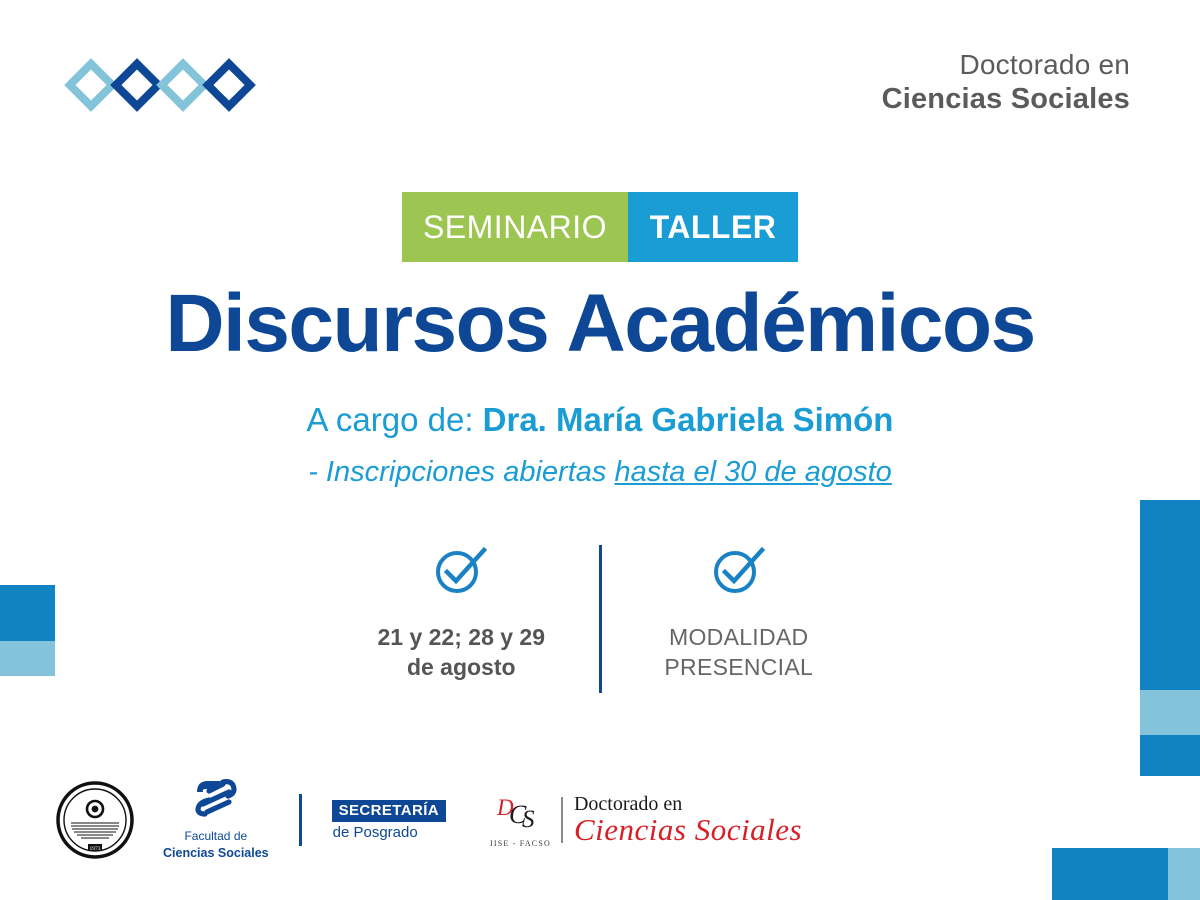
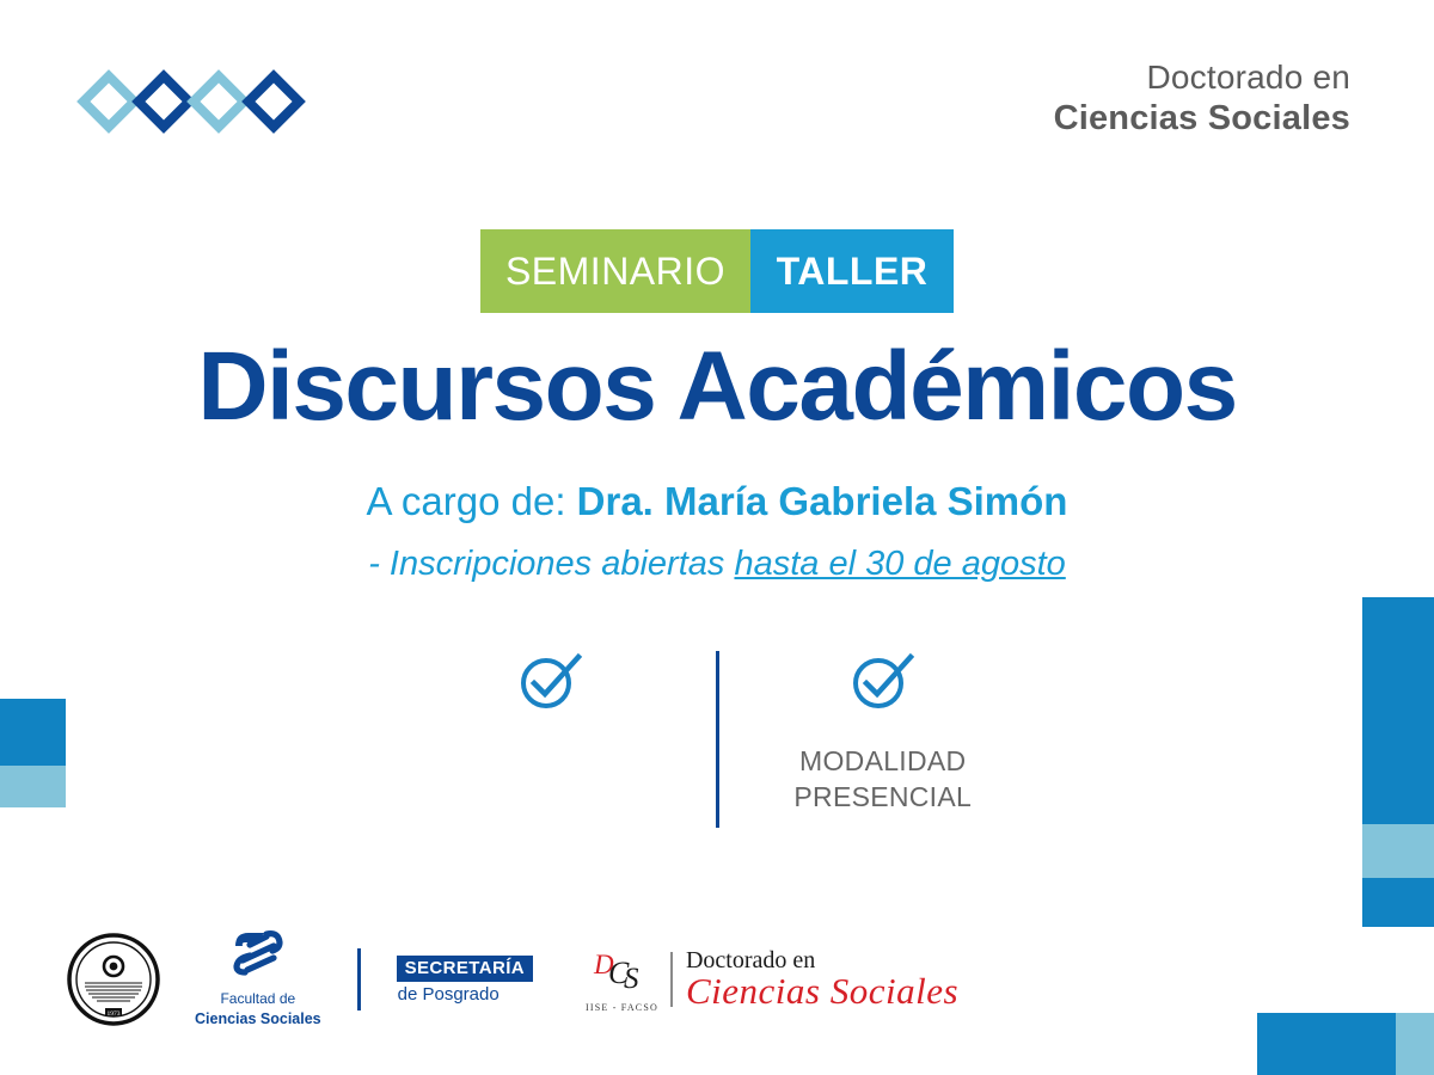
  Doctorado en
  Ciencias Sociales
  SEMINARIO
  TALLER
  Discursos Académicos
  A cargo de: Dra. María Gabriela Simón
  - Inscripciones abiertas hasta el 30 de agosto
- 21 y 22; 28 y 29
- de agosto
  MODALIDAD
  PRESENCIAL
  Facultad de
  Ciencias Sociales
  SECRETARÍA
  de Posgrado
  D
  C
  S
  IISE - FACSO
  Doctorado en
  Ciencias Sociales
